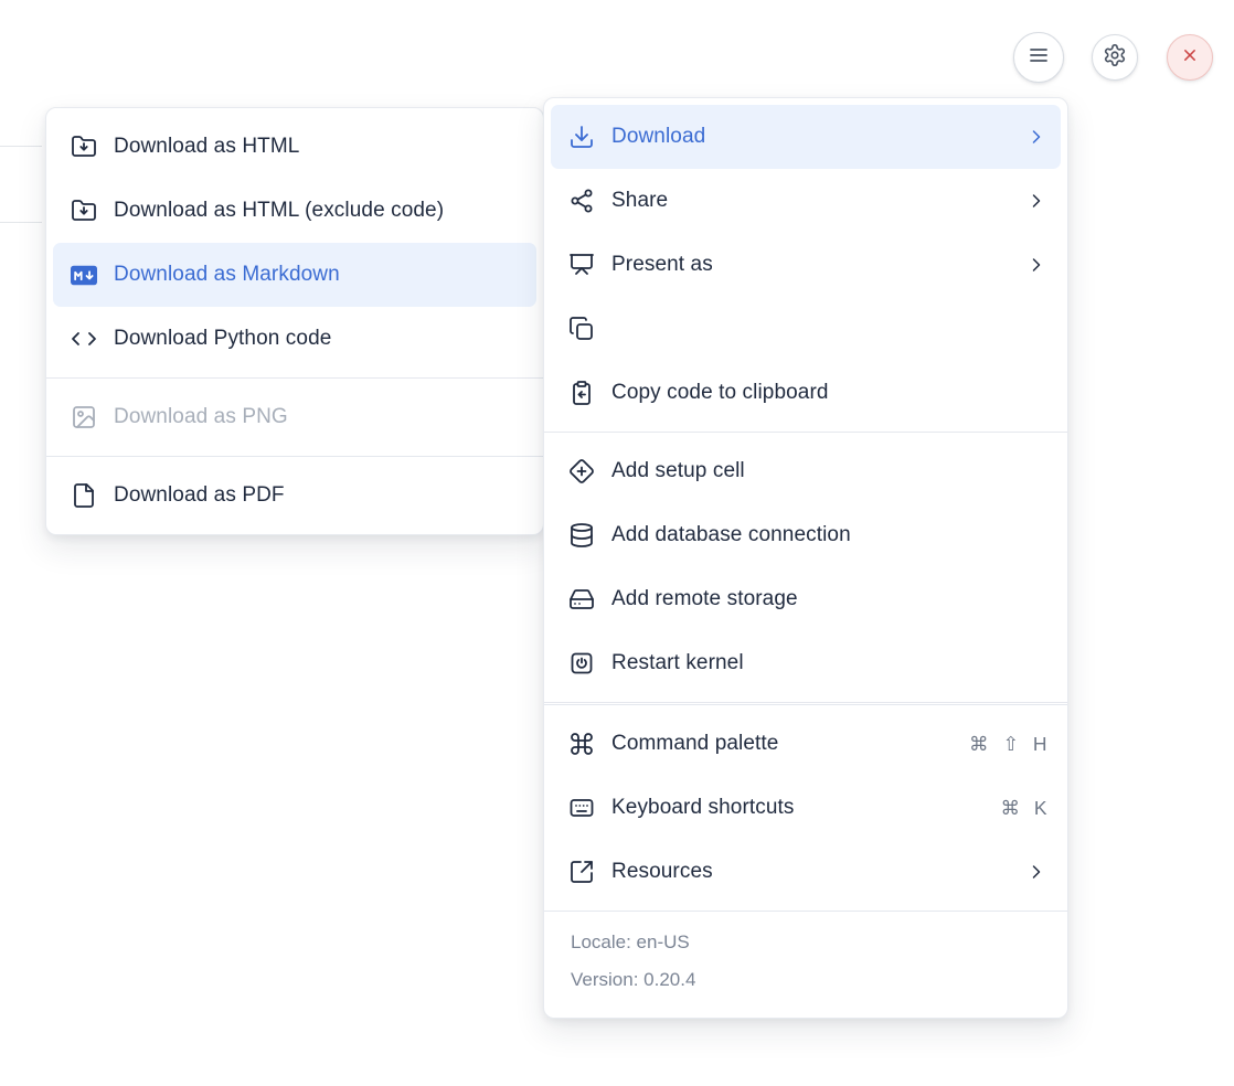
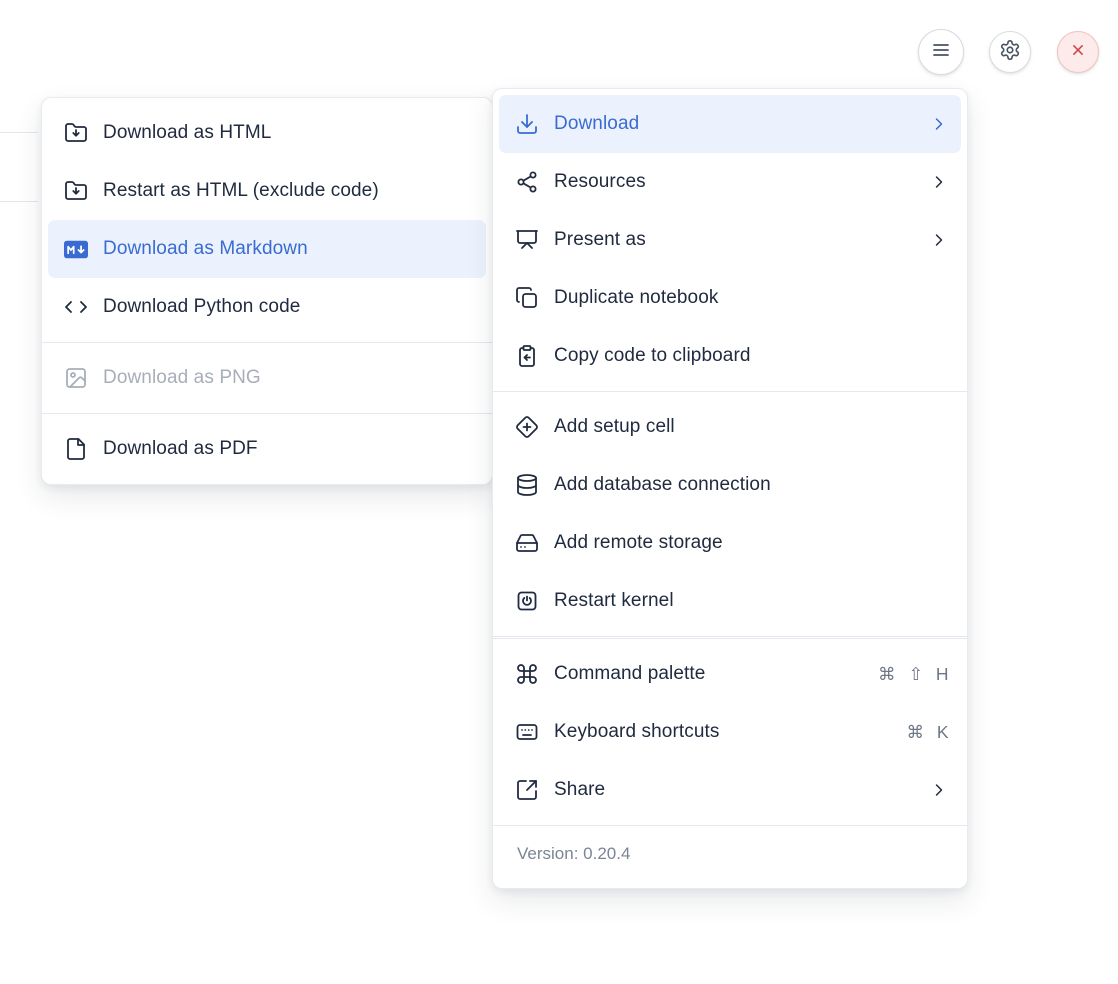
  Download as HTML
- Download as HTML (exclude code)
+ Restart as HTML (exclude code)
  Download as Markdown
  Download Python code
  Download as PNG
  Download as PDF
  Download
- Share
+ Resources
  Present as
+ Duplicate notebook
  Copy code to clipboard
  Add setup cell
  Add database connection
  Add remote storage
  Restart kernel
  Command palette
  ⌘ ⇧ H
  Keyboard shortcuts
  ⌘ K
- Resources
+ Share
- Locale: en-US
  Version: 0.20.4
